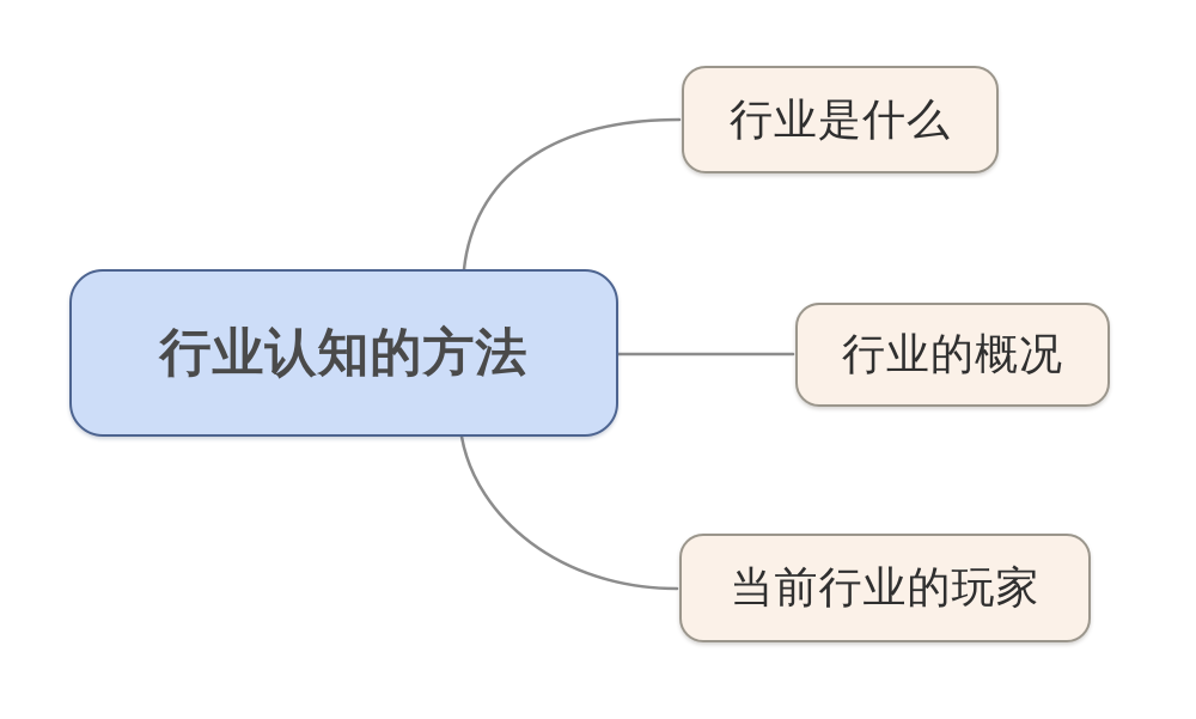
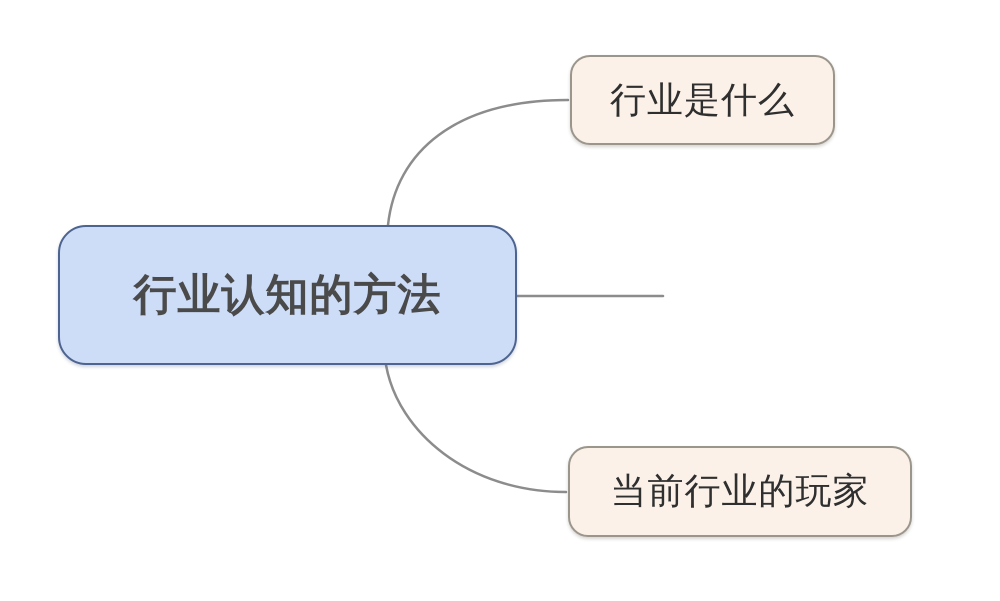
  行业认知的方法
  行业是什么
- 行业的概况
  当前行业的玩家
